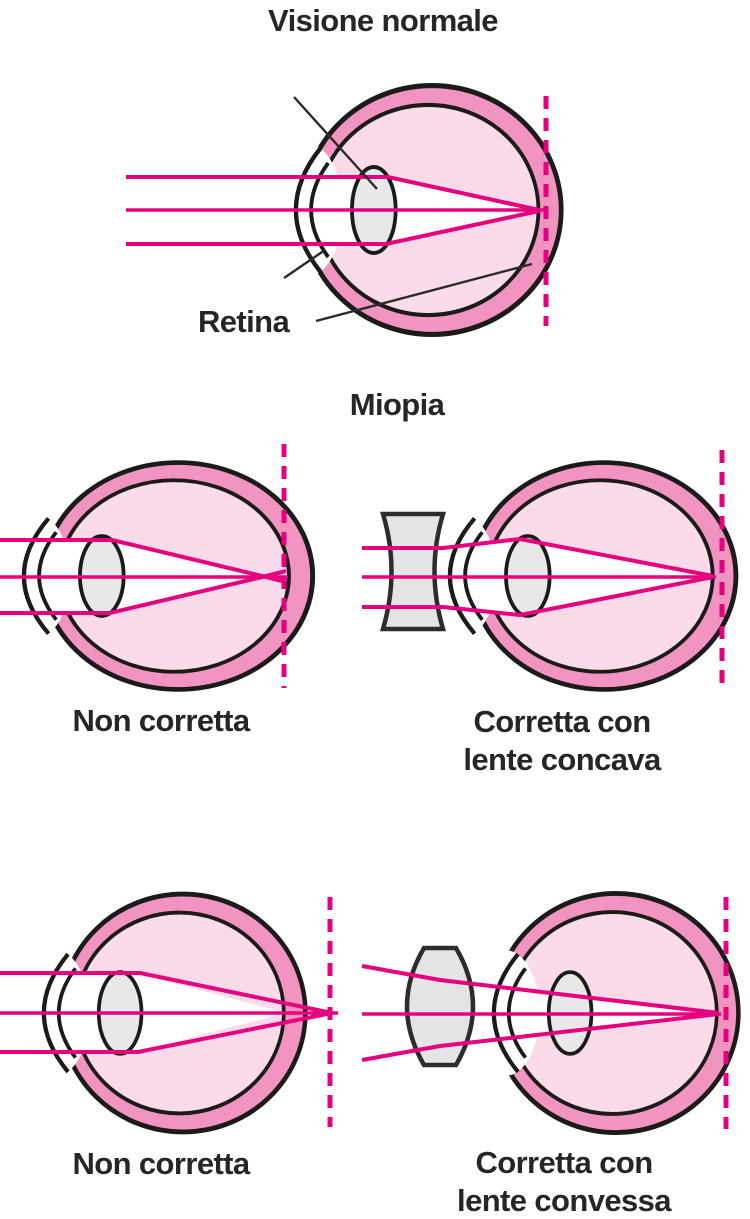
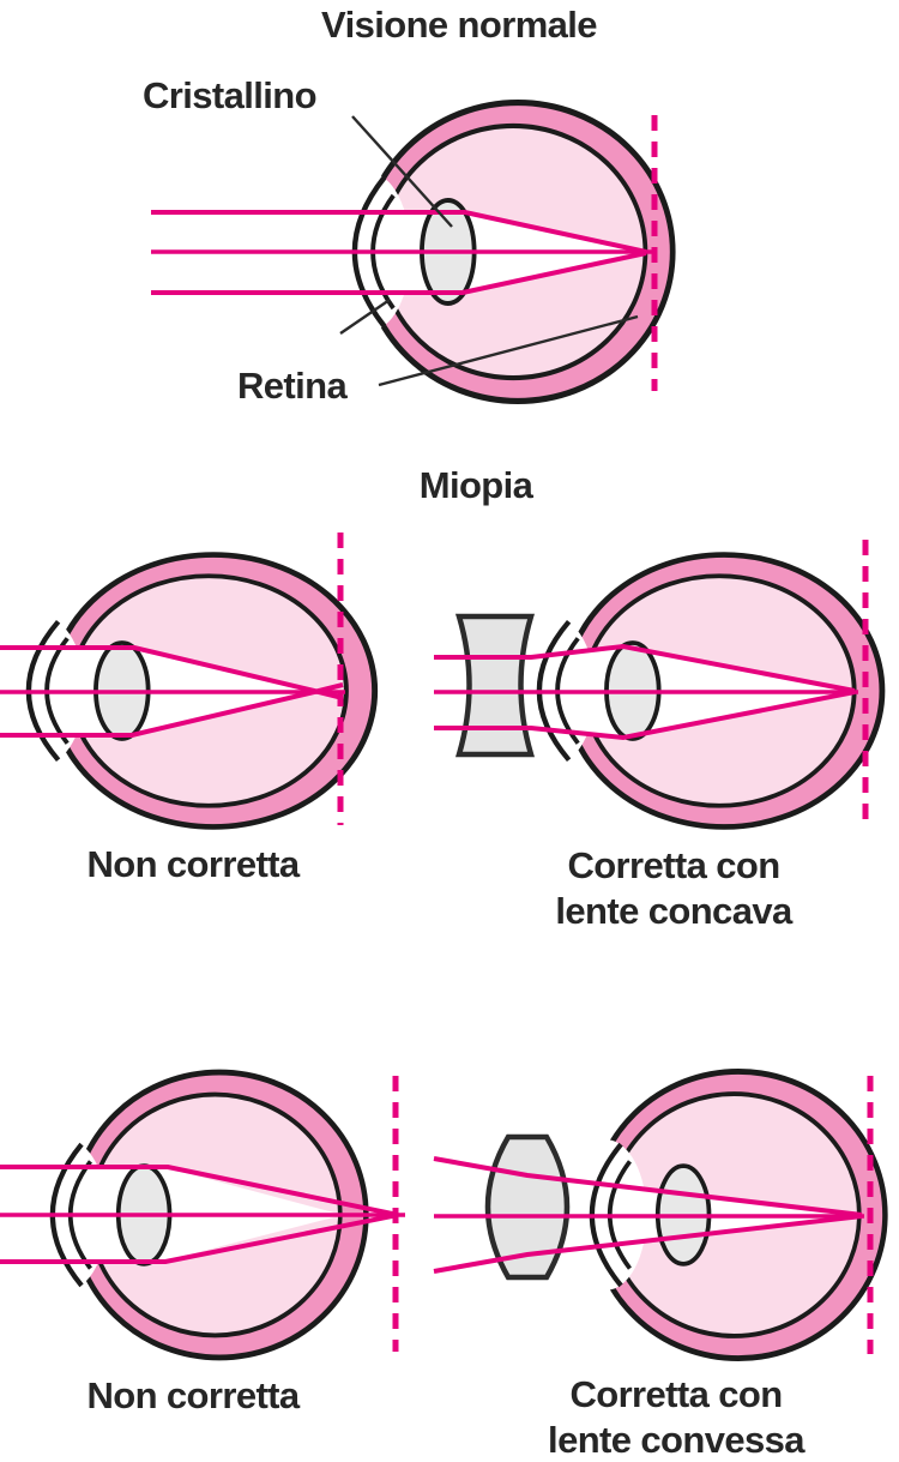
  Visione normale
+ Cristallino
  Retina
  Miopia
  Non corretta
  Corretta con
  lente concava
  Non corretta
  Corretta con
  lente convessa
